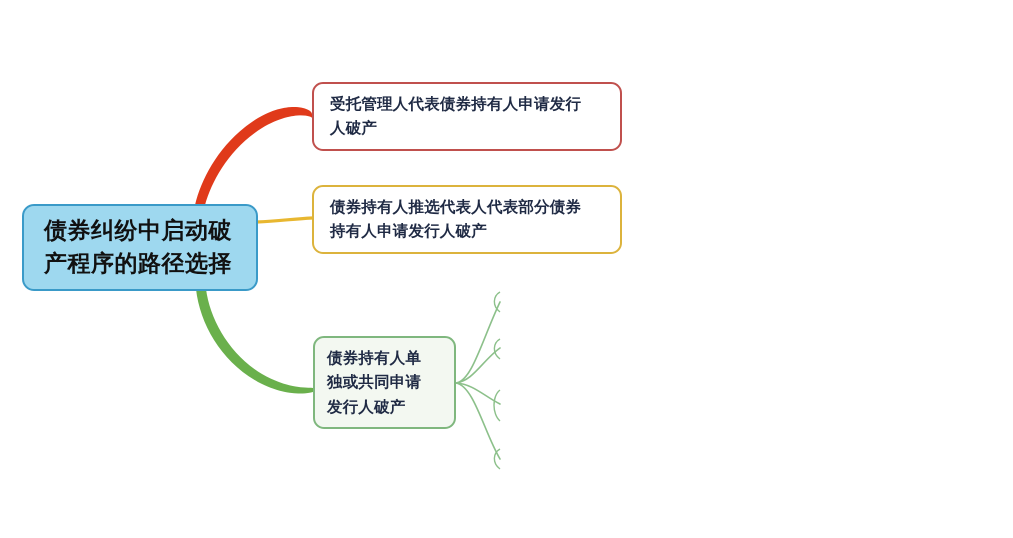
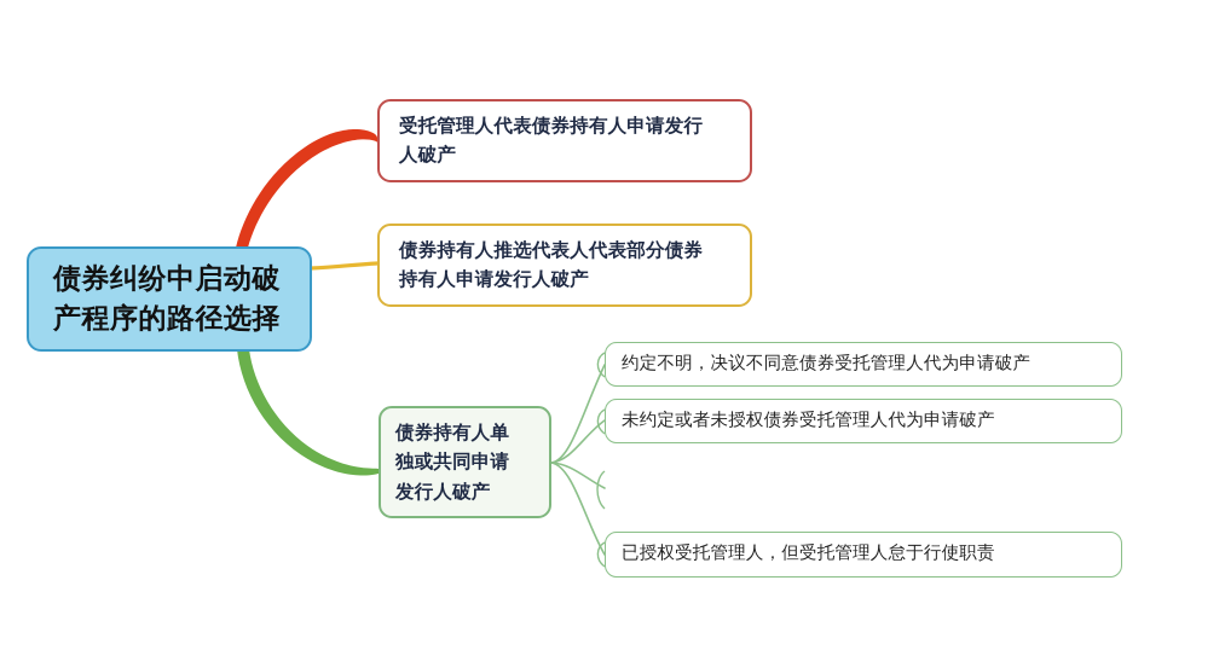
  债券纠纷中启动破
  产程序的路径选择
  受托管理人代表债券持有人申请发行
  人破产
  债券持有人推选代表人代表部分债券
  持有人申请发行人破产
  债券持有人单
  独或共同申请
  发行人破产
+ 约定不明，决议不同意债券受托管理人代为申请破产
+ 未约定或者未授权债券受托管理人代为申请破产
+ 已授权受托管理人，但受托管理人怠于行使职责
